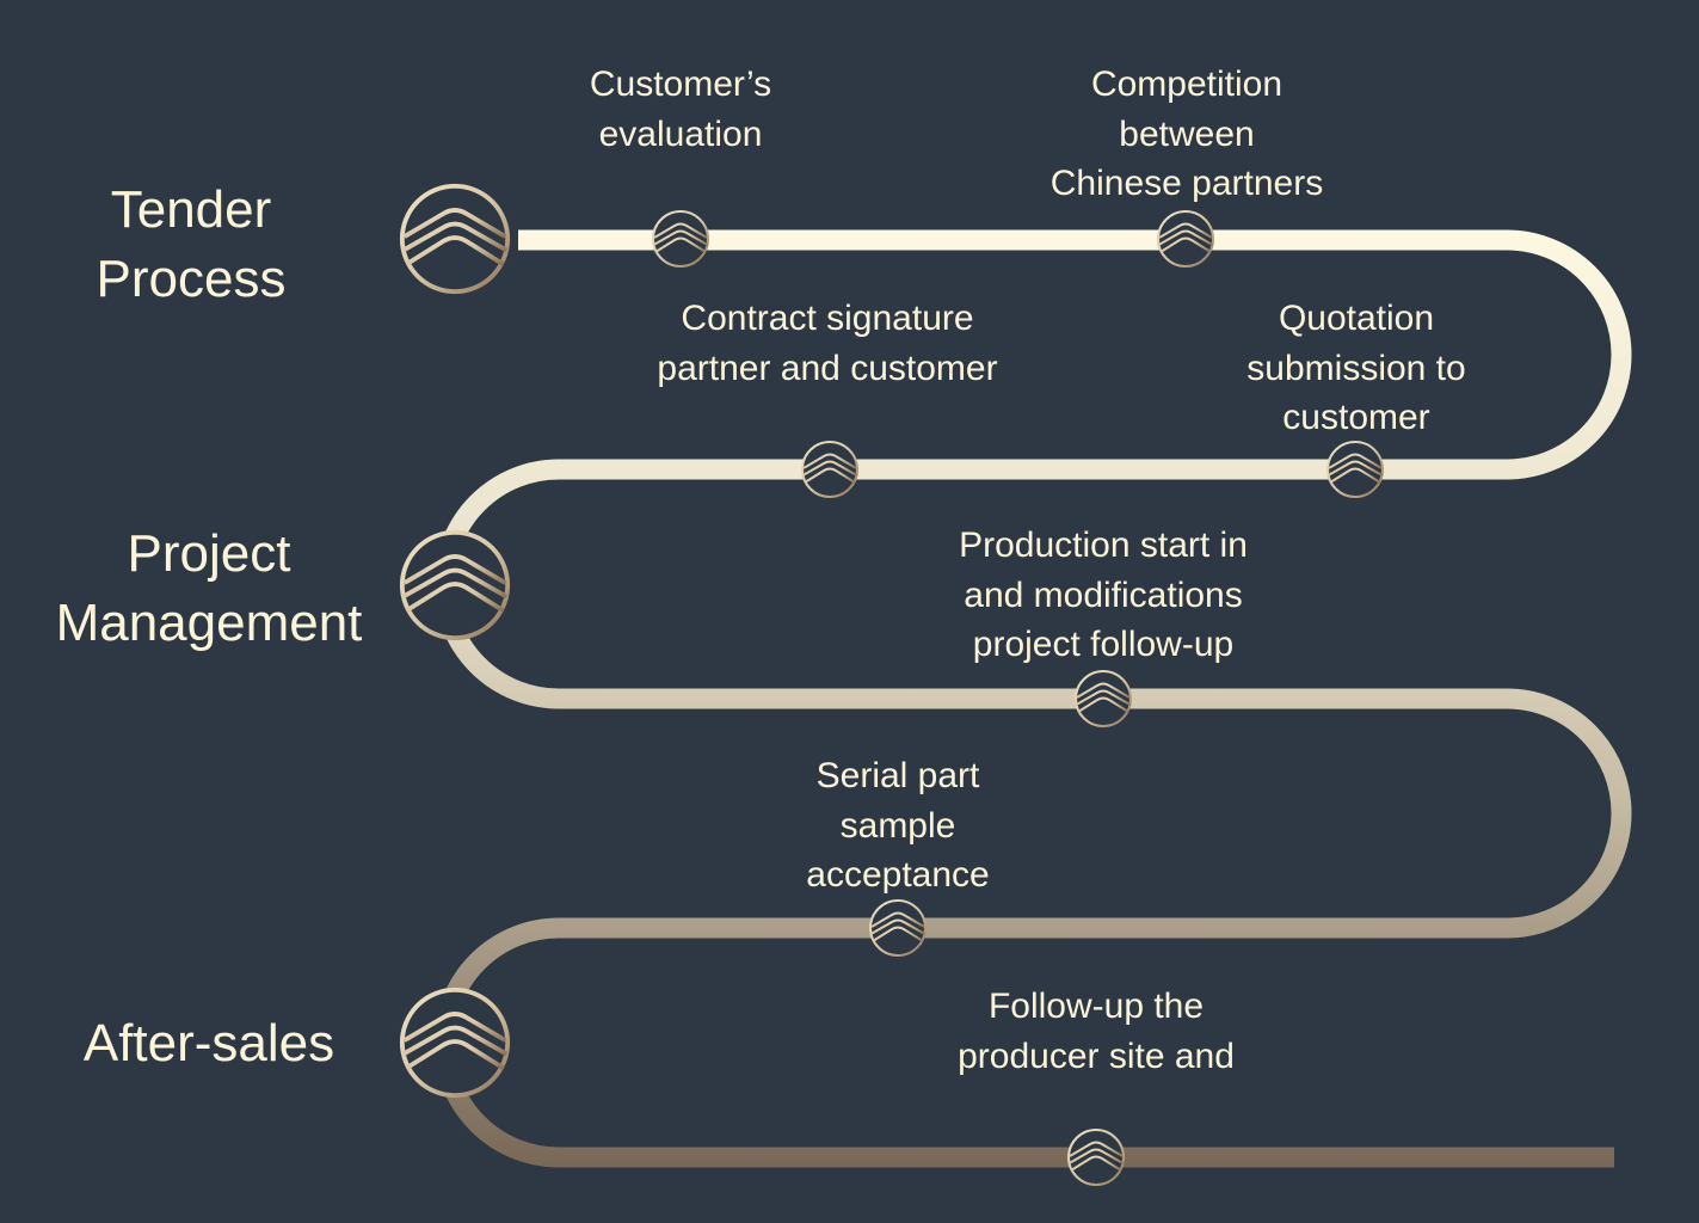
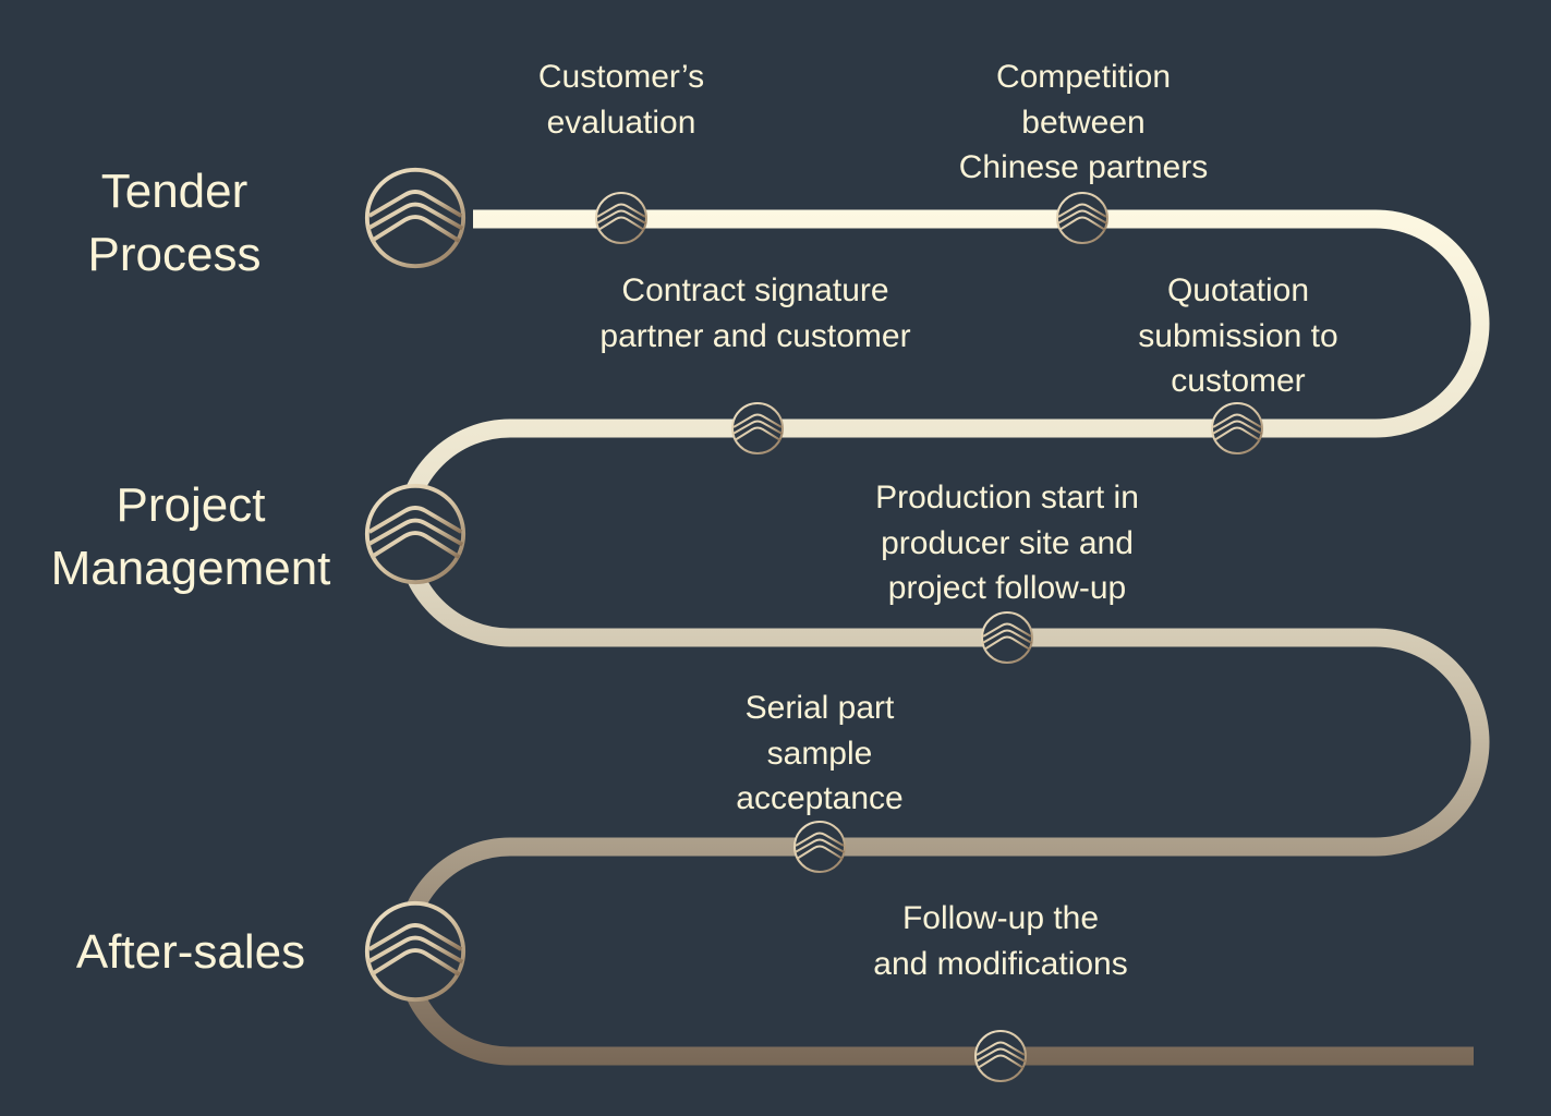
  Tender
  Process
  Project
  Management
  After-sales
  Customer’s
  evaluation
  Competition
  between
  Chinese partners
  Quotation
  submission to
  customer
  Contract signature
  partner and customer
  Production start in
- and modifications
+ producer site and
  project follow-up
  Serial part
  sample
  acceptance
  Follow-up the
- producer site and
+ and modifications
